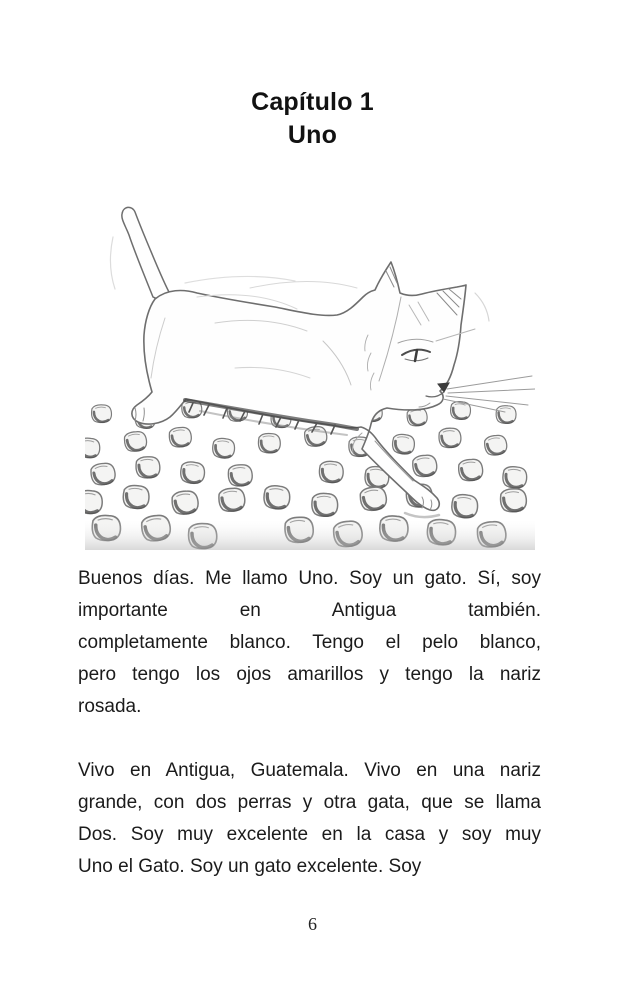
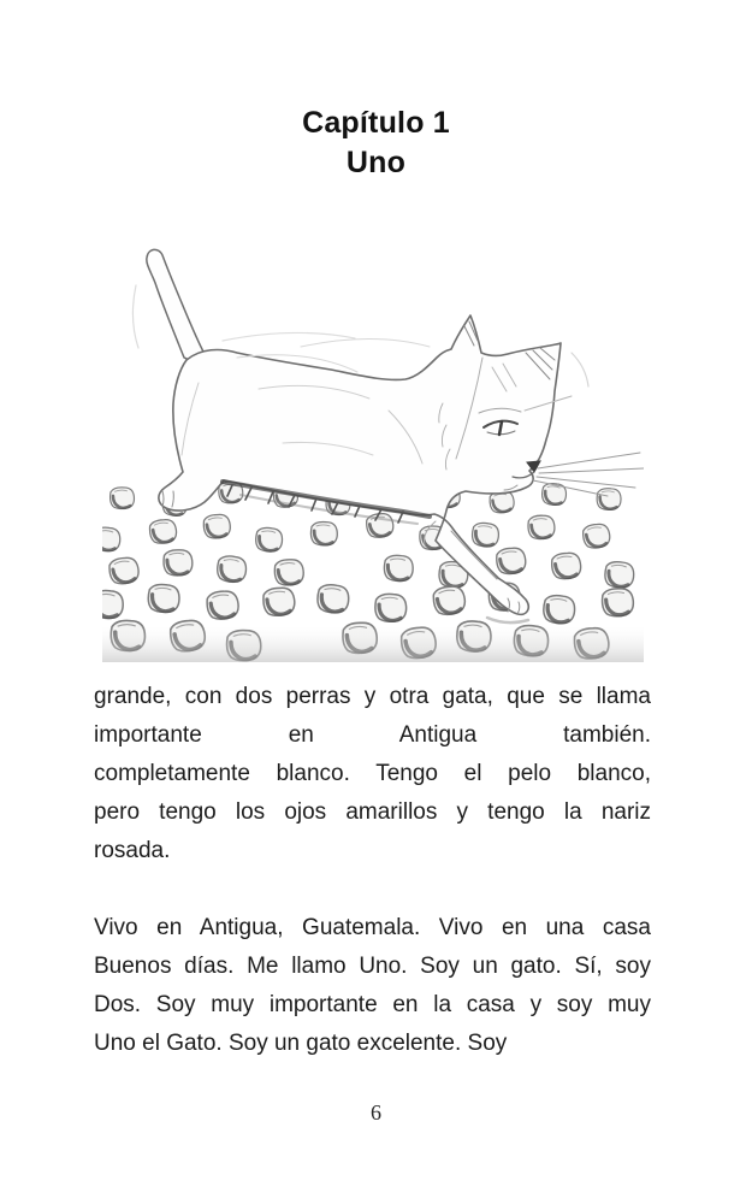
  Capítulo 1
  Uno
- Buenos días. Me llamo Uno. Soy un gato. Sí, soy
+ grande, con dos perras y otra gata, que se llama
  importante en Antigua también.
  completamente blanco. Tengo el pelo blanco,
  pero tengo los ojos amarillos y tengo la nariz
  rosada.
- Vivo en Antigua, Guatemala. Vivo en una nariz
+ Vivo en Antigua, Guatemala. Vivo en una casa
- grande, con dos perras y otra gata, que se llama
+ Buenos días. Me llamo Uno. Soy un gato. Sí, soy
- Dos. Soy muy excelente en la casa y soy muy
+ Dos. Soy muy importante en la casa y soy muy
  Uno el Gato. Soy un gato excelente. Soy
  6
